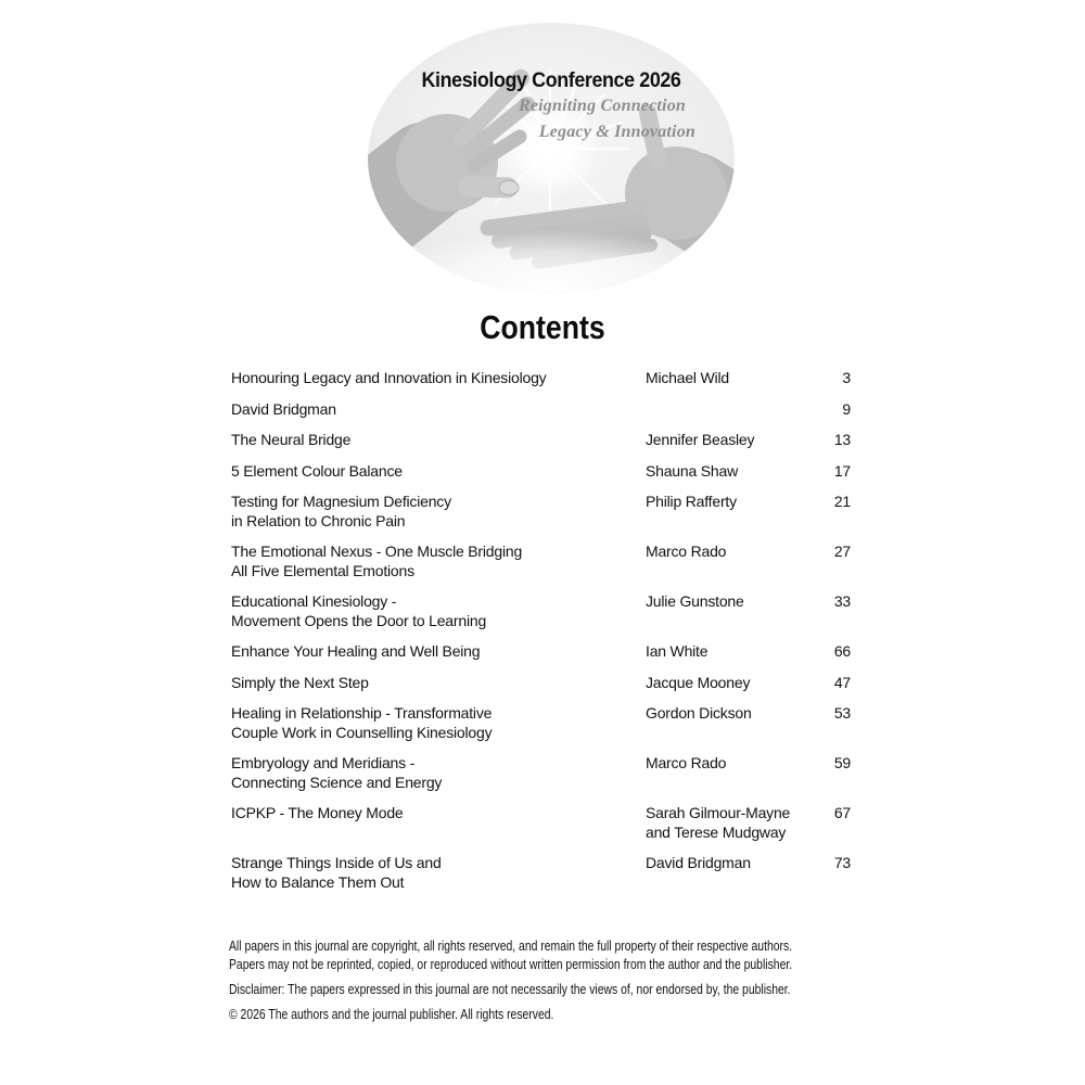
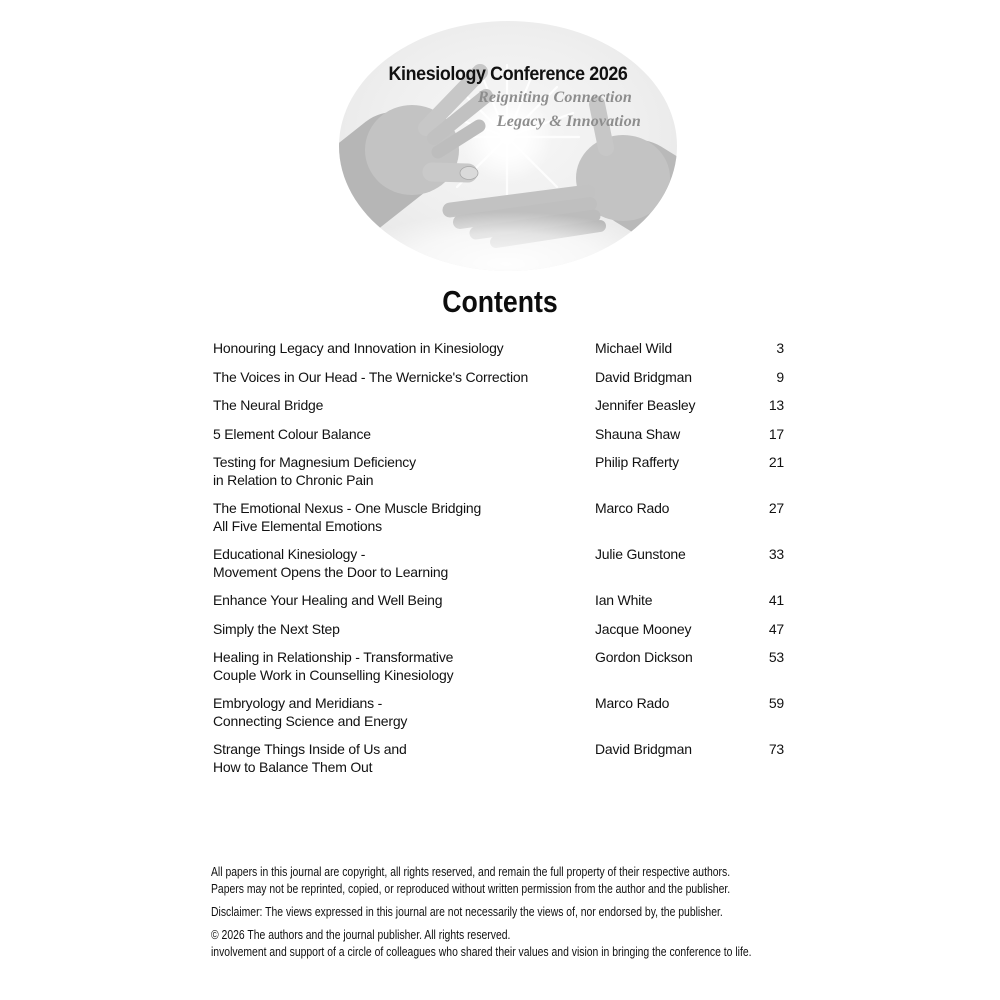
  Kinesiology Conference 2026
  Reigniting Connection
  Legacy & Innovation
  Contents
  Honouring Legacy and Innovation in Kinesiology
  Michael Wild
  3
+ The Voices in Our Head - The Wernicke's Correction
  David Bridgman
  9
  The Neural Bridge
  Jennifer Beasley
  13
  5 Element Colour Balance
  Shauna Shaw
  17
  Testing for Magnesium Deficiency
  in Relation to Chronic Pain
  Philip Rafferty
  21
  The Emotional Nexus - One Muscle Bridging
  All Five Elemental Emotions
  Marco Rado
  27
  Educational Kinesiology -
  Movement Opens the Door to Learning
  Julie Gunstone
  33
  Enhance Your Healing and Well Being
  Ian White
- 66
+ 41
  Simply the Next Step
  Jacque Mooney
  47
  Healing in Relationship - Transformative
  Couple Work in Counselling Kinesiology
  Gordon Dickson
  53
  Embryology and Meridians -
  Connecting Science and Energy
  Marco Rado
  59
- ICPKP - The Money Mode
- Sarah Gilmour-Mayne
- and Terese Mudgway
- 67
  Strange Things Inside of Us and
  How to Balance Them Out
  David Bridgman
  73
  All papers in this journal are copyright, all rights reserved, and remain the full property of their respective authors.
  Papers may not be reprinted, copied, or reproduced without written permission from the author and the publisher.
- Disclaimer: The papers expressed in this journal are not necessarily the views of, nor endorsed by, the publisher.
+ Disclaimer: The views expressed in this journal are not necessarily the views of, nor endorsed by, the publisher.
  © 2026 The authors and the journal publisher. All rights reserved.
+ involvement and support of a circle of colleagues who shared their values and vision in bringing the conference to life.
